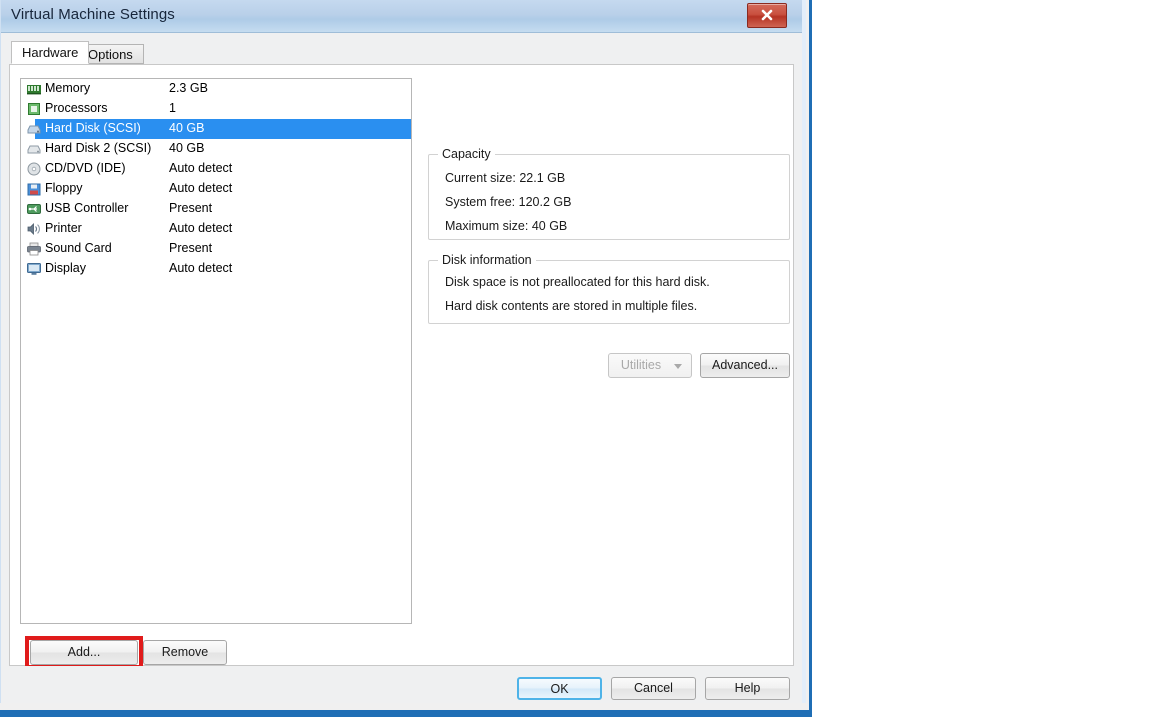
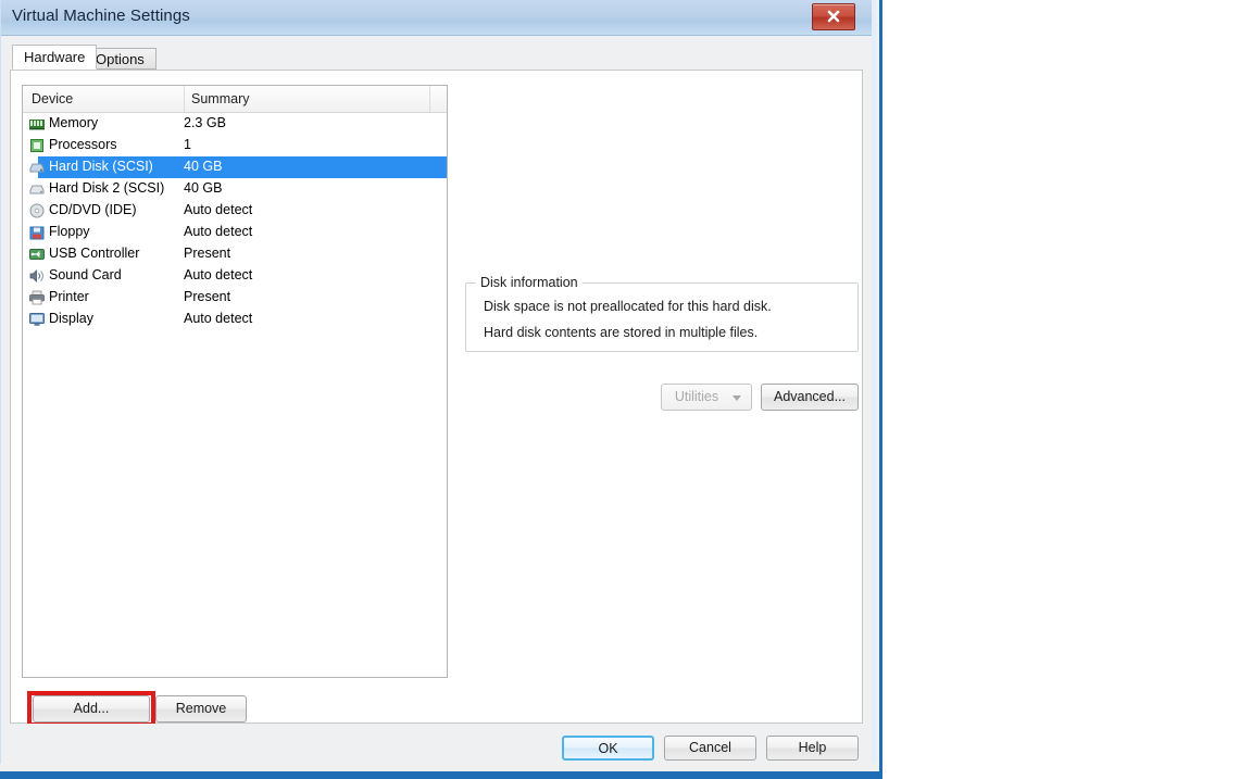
  Virtual Machine Settings
  Hardware
  Options
+ Device
+ Summary
  Memory
  2.3 GB
  Processors
  1
  Hard Disk (SCSI)
  40 GB
  Hard Disk 2 (SCSI)
  40 GB
  CD/DVD (IDE)
  Auto detect
  Floppy
  Auto detect
  USB Controller
  Present
- Printer
+ Sound Card
  Auto detect
- Sound Card
+ Printer
  Present
  Display
  Auto detect
  Add...
  Remove
- Capacity
- Current size: 22.1 GB
- System free: 120.2 GB
- Maximum size: 40 GB
  Disk information
  Disk space is not preallocated for this hard disk.
  Hard disk contents are stored in multiple files.
  Utilities
  Advanced...
  OK
  Cancel
  Help
